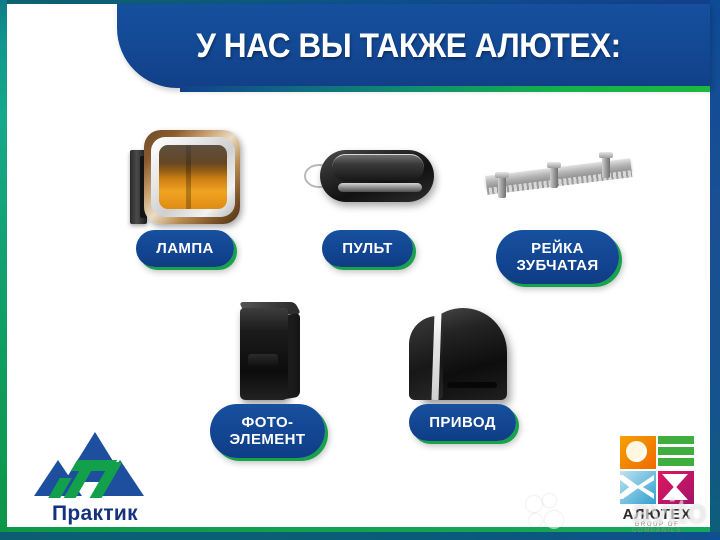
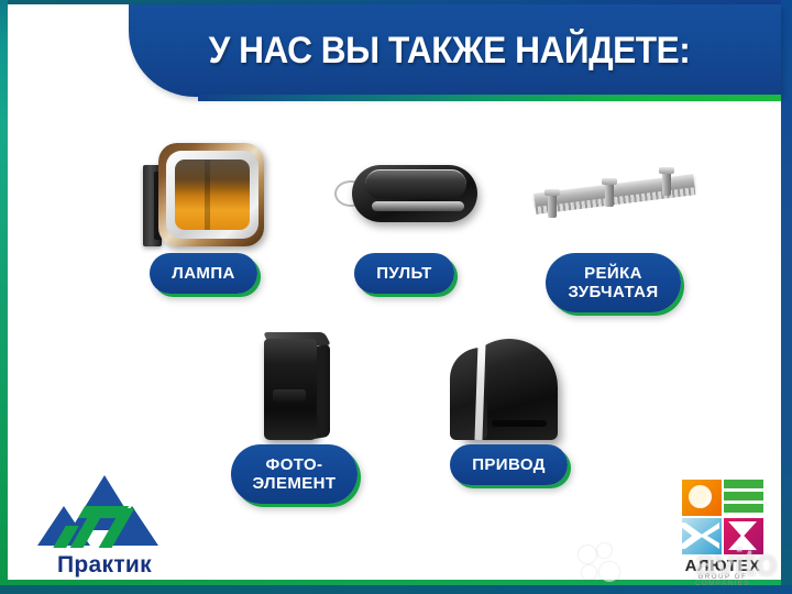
- У НАС ВЫ ТАКЖЕ АЛЮТЕХ:
+ У НАС ВЫ ТАКЖЕ НАЙДЕТЕ:
  ЛАМПА
  ПУЛЬТ
  РЕЙКА
  ЗУБЧАТАЯ
  ФОТО-
  ЭЛЕМЕНТ
  ПРИВОД
  Практик
  АЛЮТЕХ
  avito
